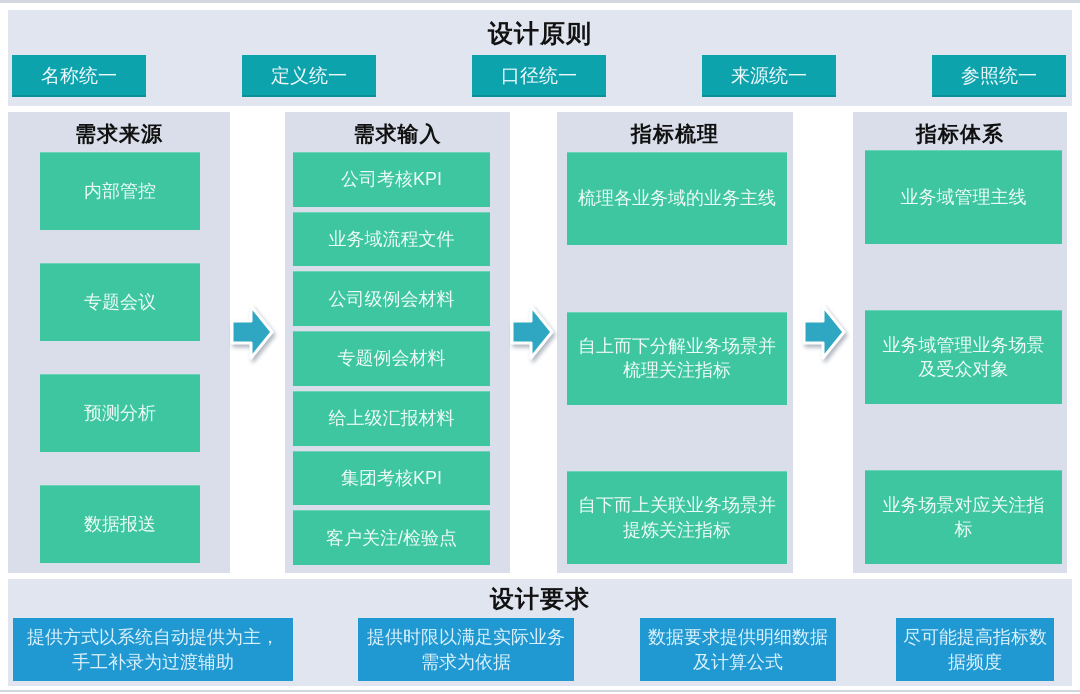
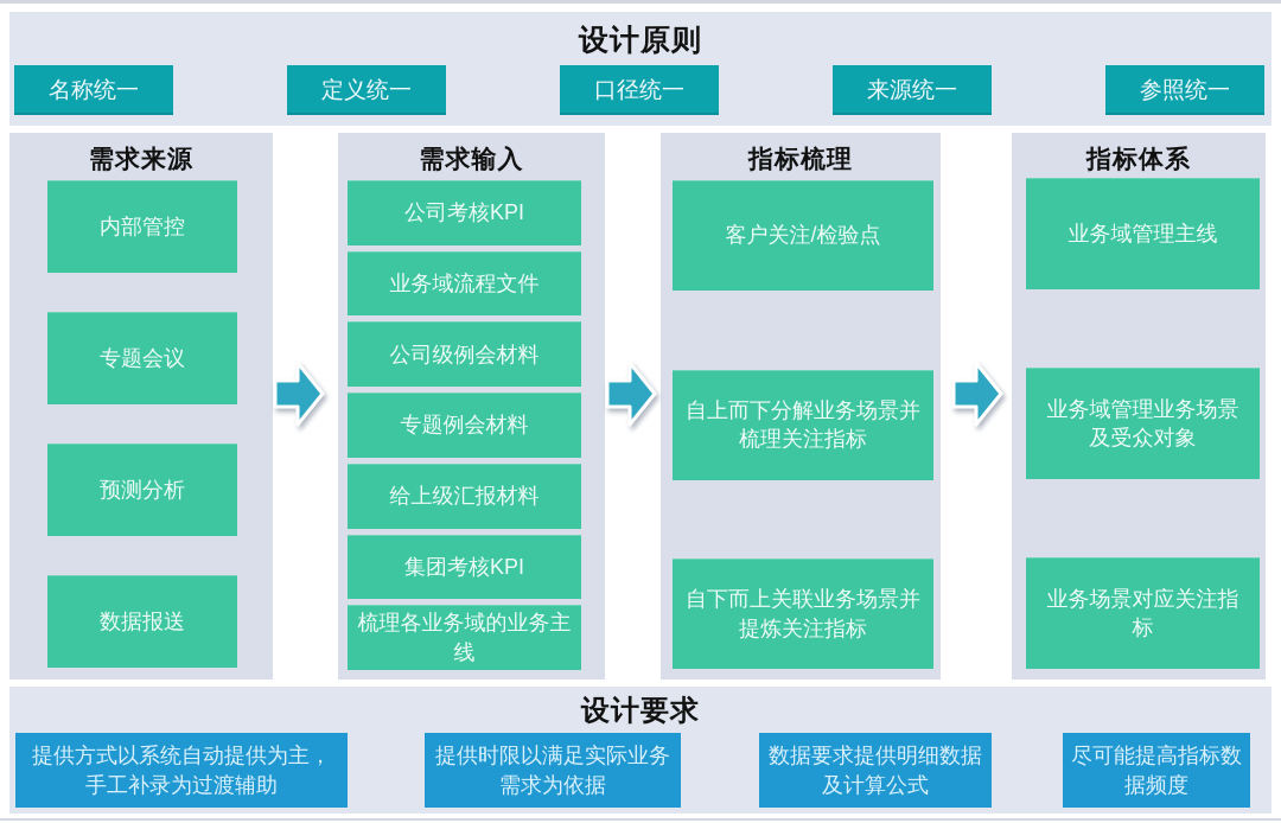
  设计原则
  名称统一
  定义统一
  口径统一
  来源统一
  参照统一
  需求来源
  内部管控
  专题会议
  预测分析
  数据报送
  需求输入
  公司考核KPI
  业务域流程文件
  公司级例会材料
  专题例会材料
  给上级汇报材料
  集团考核KPI
- 客户关注/检验点
+ 梳理各业务域的业务主线
  指标梳理
- 梳理各业务域的业务主线
+ 客户关注/检验点
  自上而下分解业务场景并梳理关注指标
  自下而上关联业务场景并提炼关注指标
  指标体系
  业务域管理主线
  业务域管理业务场景及受众对象
  业务场景对应关注指标
  设计要求
  提供方式以系统自动提供为主，手工补录为过渡辅助
  提供时限以满足实际业务需求为依据
  数据要求提供明细数据及计算公式
  尽可能提高指标数据频度
